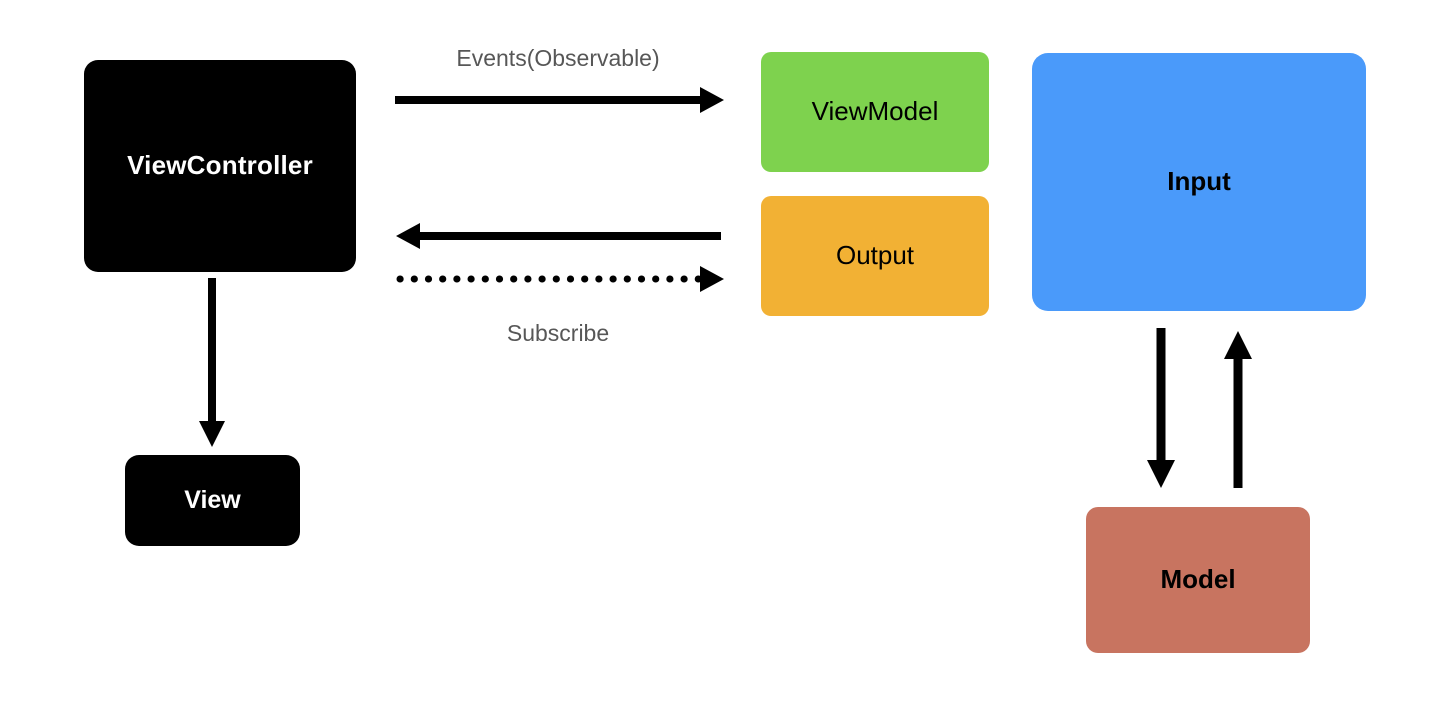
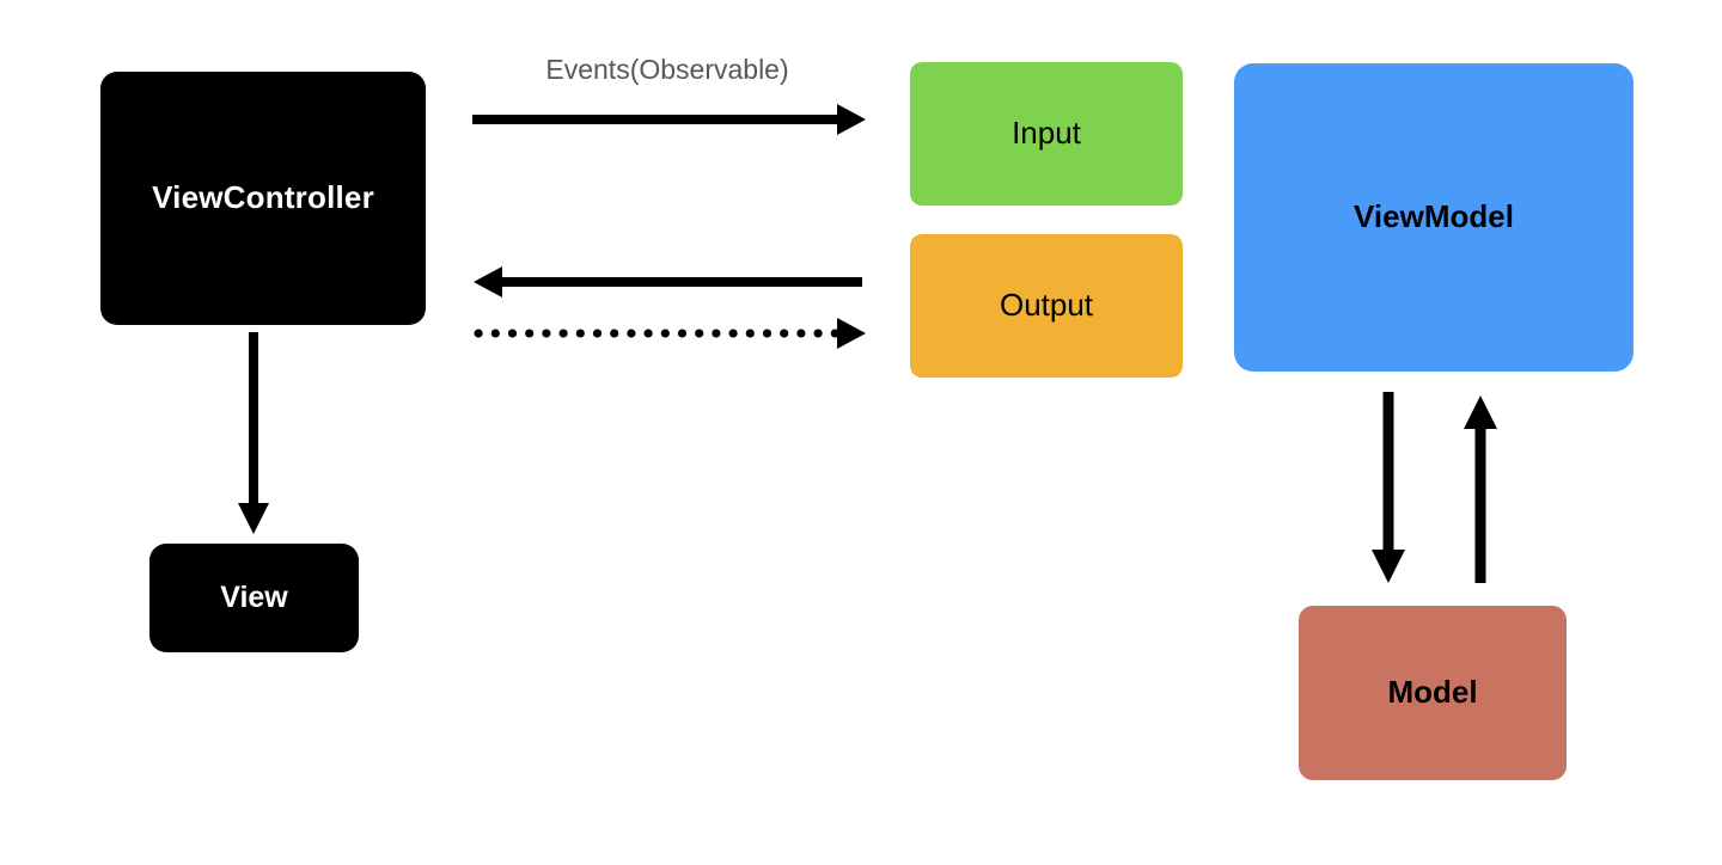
  Events(Observable)
- Subscribe
  ViewController
  View
- ViewModel
+ Input
  Output
- Input
+ ViewModel
  Model
